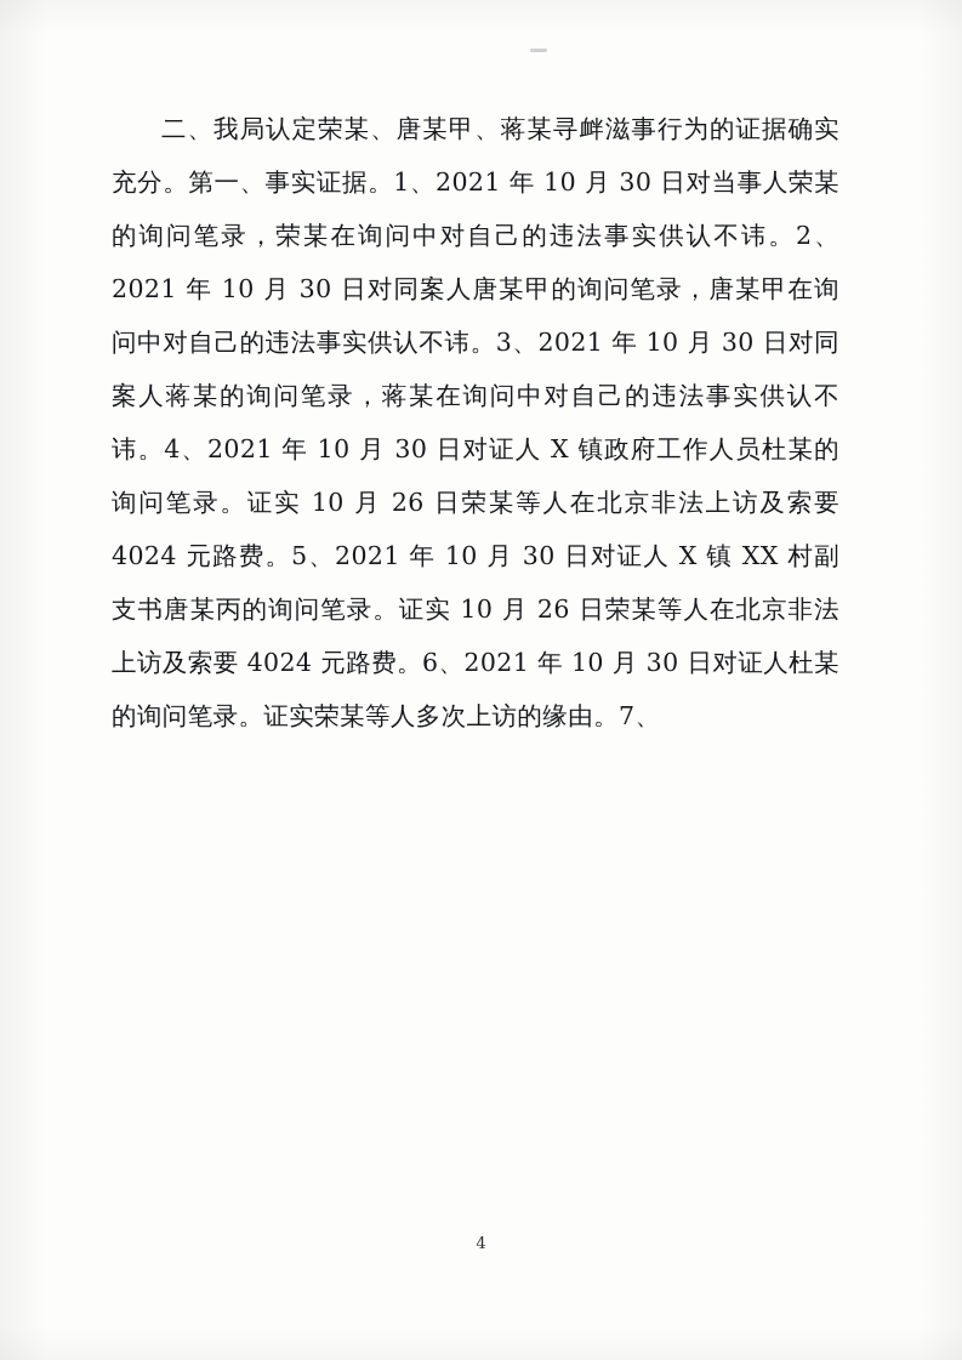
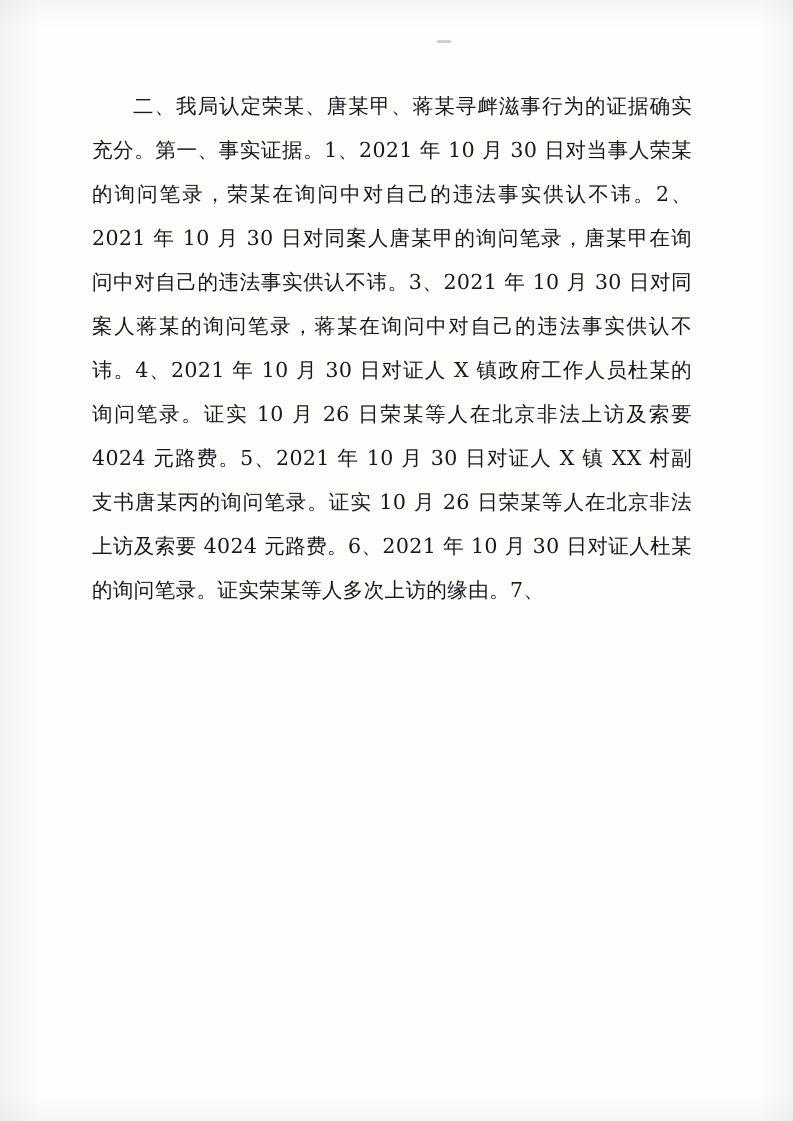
  二、我局认定荣某、唐某甲、蒋某寻衅滋事行为的证据确实充分。第一、事实证据。1、2021 年 10 月 30 日对当事人荣某的询问笔录，荣某在询问中对自己的违法事实供认不讳。2、2021 年 10 月 30 日对同案人唐某甲的询问笔录，唐某甲在询问中对自己的违法事实供认不讳。3、2021 年 10 月 30 日对同案人蒋某的询问笔录，蒋某在询问中对自己的违法事实供认不讳。4、2021 年 10 月 30 日对证人 X 镇政府工作人员杜某的询问笔录。证实 10 月 26 日荣某等人在北京非法上访及索要 4024 元路费。5、2021 年 10 月 30 日对证人 X 镇 XX 村副支书唐某丙的询问笔录。证实 10 月 26 日荣某等人在北京非法上访及索要 4024 元路费。6、2021 年 10 月 30 日对证人杜某的询问笔录。证实荣某等人多次上访的缘由。7、
- 4
